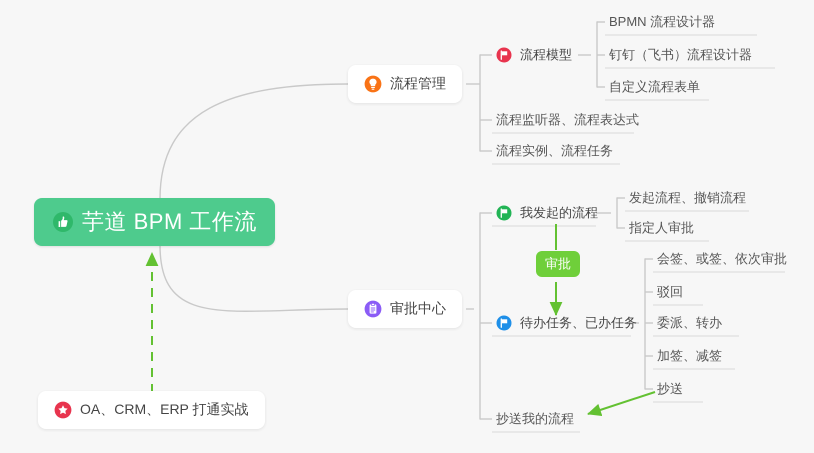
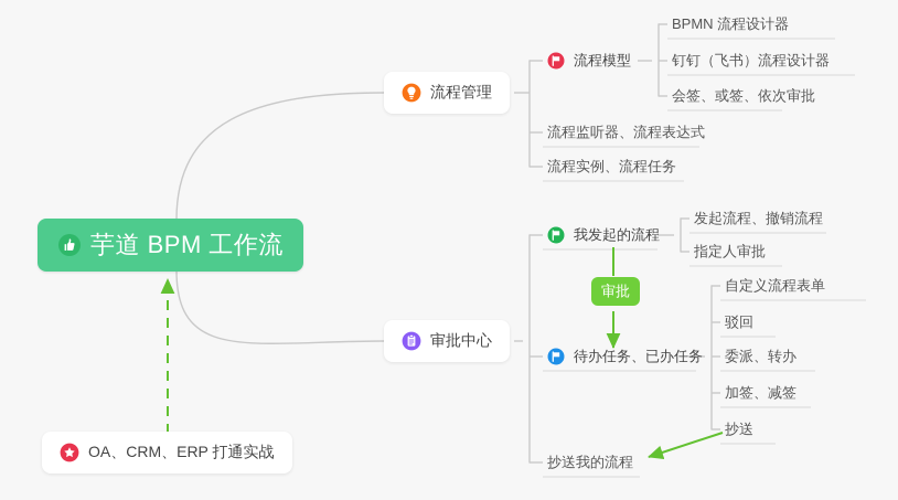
  芋道 BPM 工作流
  OA、CRM、ERP 打通实战
  流程管理
  流程模型
  BPMN 流程设计器
  钉钉（飞书）流程设计器
- 自定义流程表单
+ 会签、或签、依次审批
  流程监听器、流程表达式
  流程实例、流程任务
  审批中心
  我发起的流程
  发起流程、撤销流程
  指定人审批
  审批
  待办任务、已办任务
- 会签、或签、依次审批
+ 自定义流程表单
  驳回
  委派、转办
  加签、减签
  抄送
  抄送我的流程
